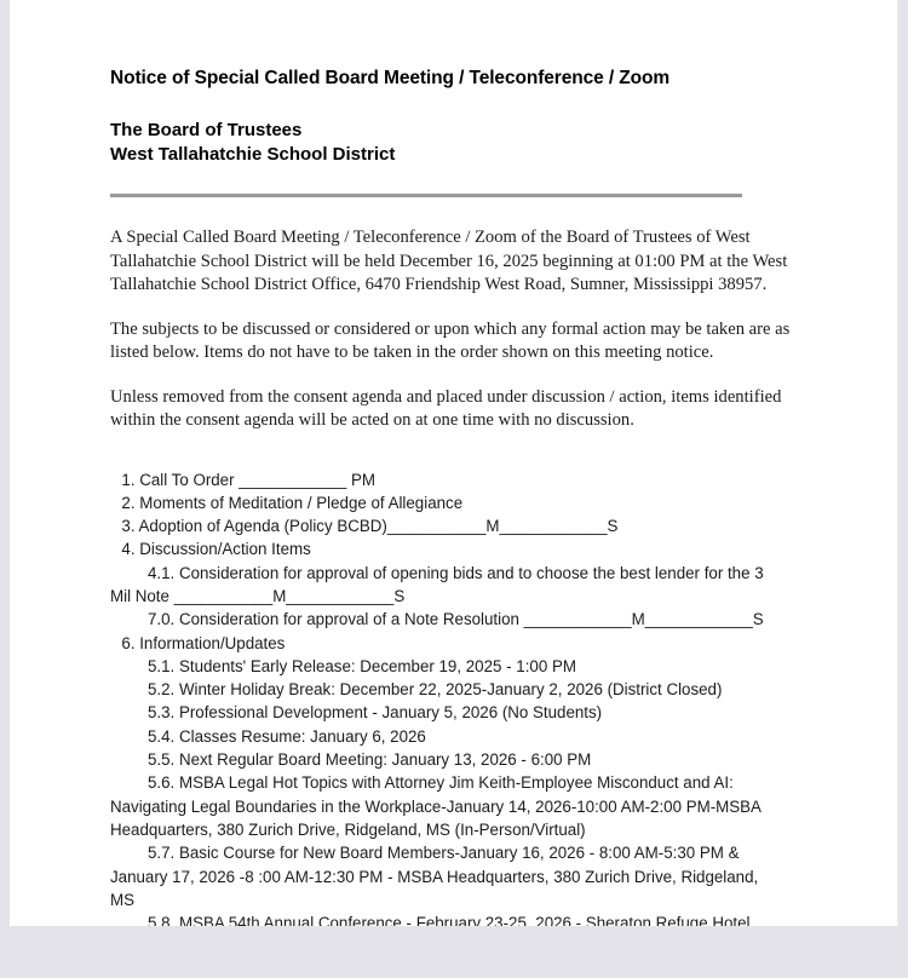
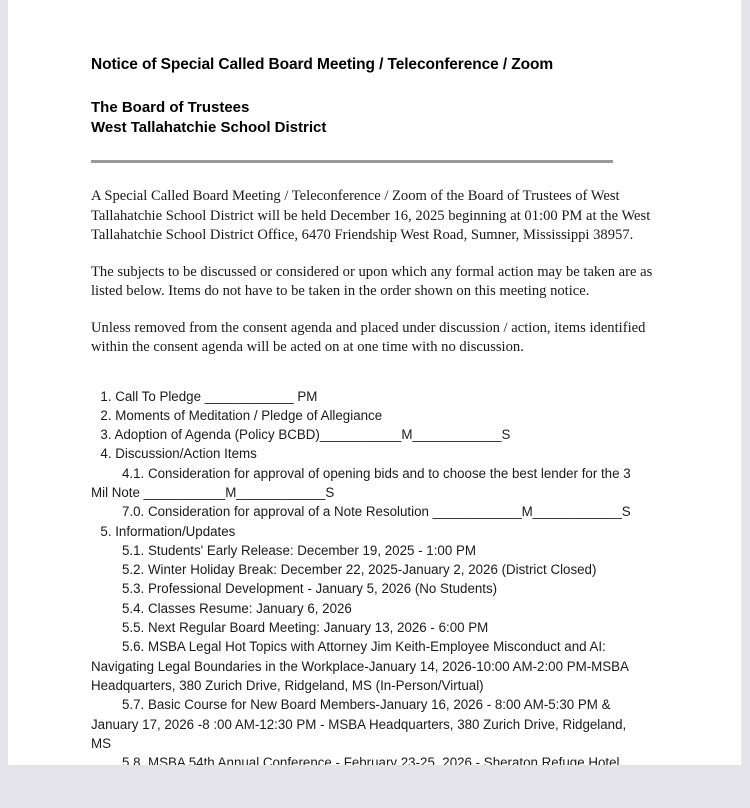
  Notice of Special Called Board Meeting / Teleconference / Zoom
  The Board of Trustees
  West Tallahatchie School District
  A Special Called Board Meeting / Teleconference / Zoom of the Board of Trustees of West Tallahatchie School District will be held December 16, 2025 beginning at 01:00 PM at the West Tallahatchie School District Office, 6470 Friendship West Road, Sumner, Mississippi 38957.
  The subjects to be discussed or considered or upon which any formal action may be taken are as listed below. Items do not have to be taken in the order shown on this meeting notice.
  Unless removed from the consent agenda and placed under discussion / action, items identified within the consent agenda will be acted on at one time with no discussion.
- 1. Call To Order ____________ PM
+ 1. Call To Pledge ____________ PM
  2. Moments of Meditation / Pledge of Allegiance
  3. Adoption of Agenda (Policy BCBD)___________M____________S
  4. Discussion/Action Items
  4.1. Consideration for approval of opening bids and to choose the best lender for the 3 Mil Note ___________M____________S
  7.0. Consideration for approval of a Note Resolution ____________M____________S
- 6. Information/Updates
+ 5. Information/Updates
  5.1. Students' Early Release: December 19, 2025 - 1:00 PM
  5.2. Winter Holiday Break: December 22, 2025-January 2, 2026 (District Closed)
  5.3. Professional Development - January 5, 2026 (No Students)
  5.4. Classes Resume: January 6, 2026
  5.5. Next Regular Board Meeting: January 13, 2026 - 6:00 PM
  5.6. MSBA Legal Hot Topics with Attorney Jim Keith-Employee Misconduct and AI: Navigating Legal Boundaries in the Workplace-January 14, 2026-10:00 AM-2:00 PM-MSBA Headquarters, 380 Zurich Drive, Ridgeland, MS (In-Person/Virtual)
  5.7. Basic Course for New Board Members-January 16, 2026 - 8:00 AM-5:30 PM & January 17, 2026 -8 :00 AM-12:30 PM - MSBA Headquarters, 380 Zurich Drive, Ridgeland, MS
